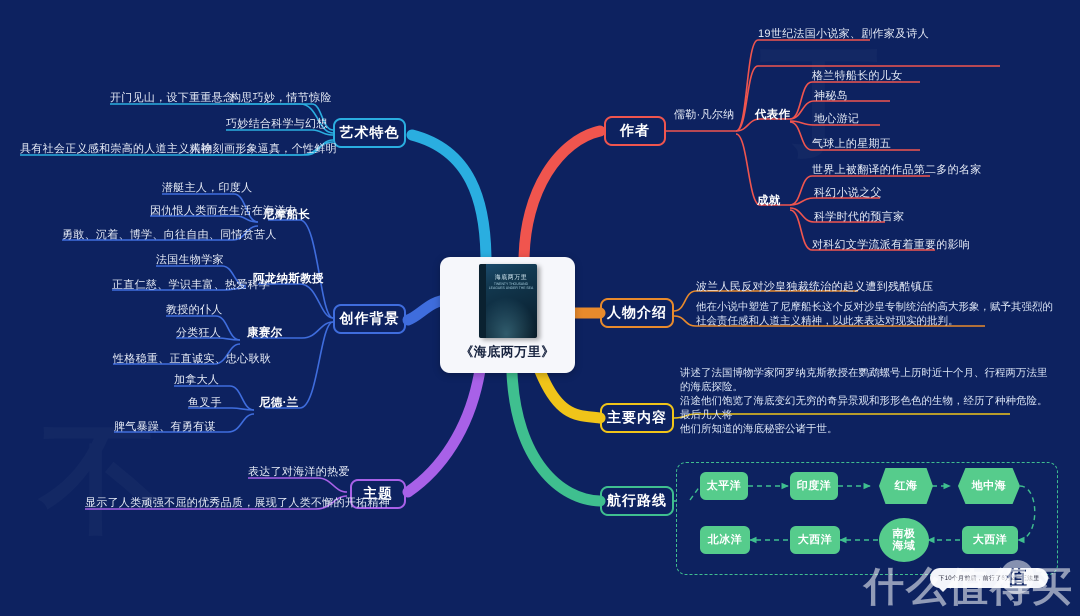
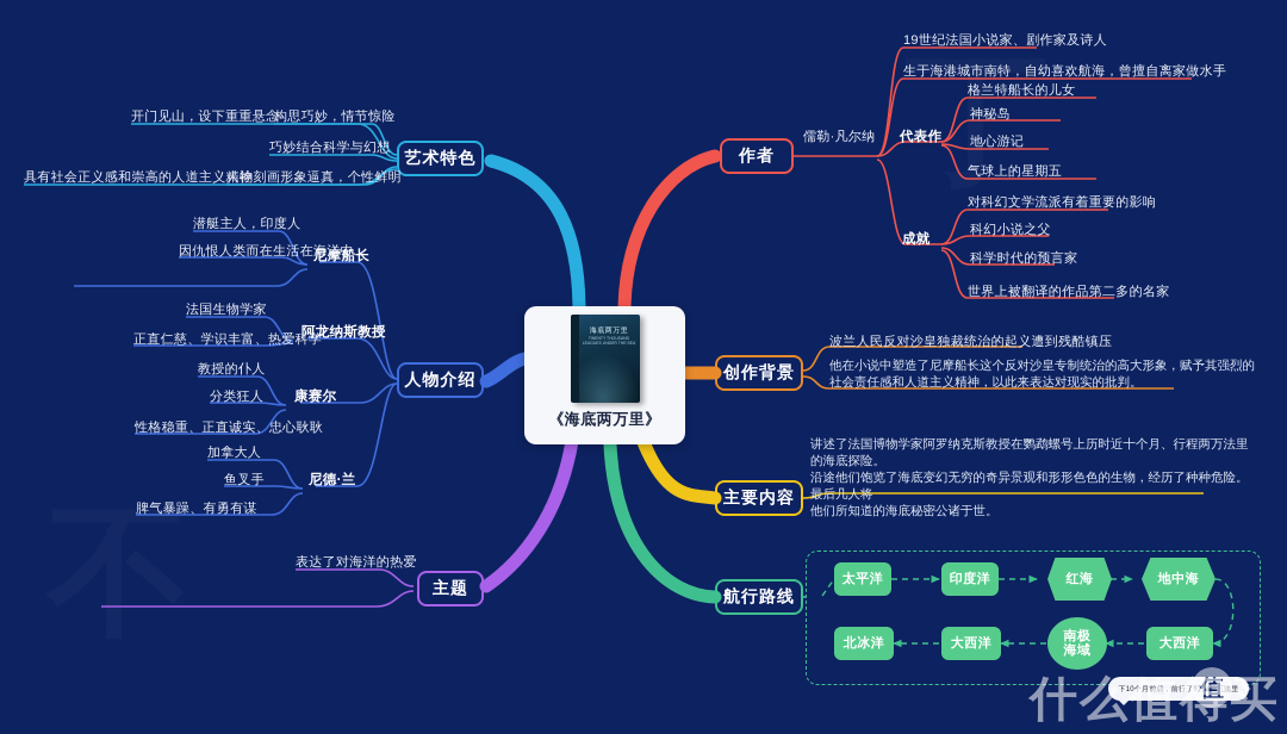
  不
  丁
  《海底两万里》
  艺术特色
- 创作背景
+ 人物介绍
  主题
  作者
- 人物介绍
+ 创作背景
  主要内容
  航行路线
  开门见山，设下重重悬念
  构思巧妙，情节惊险
  巧妙结合科学与幻想
  具有社会正义感和崇高的人道主义精神
  人物刻画形象逼真，个性鲜明
  尼摩船长
  潜艇主人，印度人
  因仇恨人类而在生活在海洋中
- 勇敢、沉着、博学、向往自由、同情贫苦人
  阿龙纳斯教授
  法国生物学家
  正直仁慈、学识丰富、热爱科学
  康赛尔
  教授的仆人
  分类狂人
  性格稳重、正直诚实、忠心耿耿
  尼德·兰
  加拿大人
  鱼叉手
  脾气暴躁、有勇有谋
  表达了对海洋的热爱
- 显示了人类顽强不屈的优秀品质，展现了人类不懈的开拓精神
  儒勒·凡尔纳
  19世纪法国小说家、剧作家及诗人
+ 生于海港城市南特，自幼喜欢航海，曾擅自离家做水手
  代表作
  格兰特船长的儿女
  神秘岛
  地心游记
  气球上的星期五
  成就
- 世界上被翻译的作品第二多的名家
+ 对科幻文学流派有着重要的影响
  科幻小说之父
  科学时代的预言家
- 对科幻文学流派有着重要的影响
+ 世界上被翻译的作品第二多的名家
  波兰人民反对沙皇独裁统治的起义遭到残酷镇压
  他在小说中塑造了尼摩船长这个反对沙皇专制统治的高大形象，赋予其强烈的
  社会责任感和人道主义精神，以此来表达对现实的批判。
  讲述了法国博物学家阿罗纳克斯教授在鹦鹉螺号上历时近十个月、行程两万法里
  的海底探险。
  沿途他们饱览了海底变幻无穷的奇异景观和形形色色的生物，经历了种种危险。
  最后几人将
  他们所知道的海底秘密公诸于世。
  太平洋
  印度洋
  红海
  地中海
  大西洋
  南极
  海域
  大西洋
  北冰洋
  值
  什么值得买
